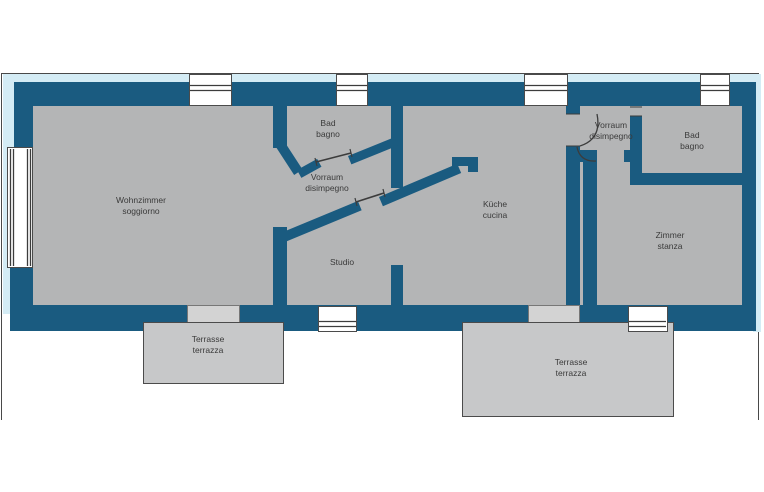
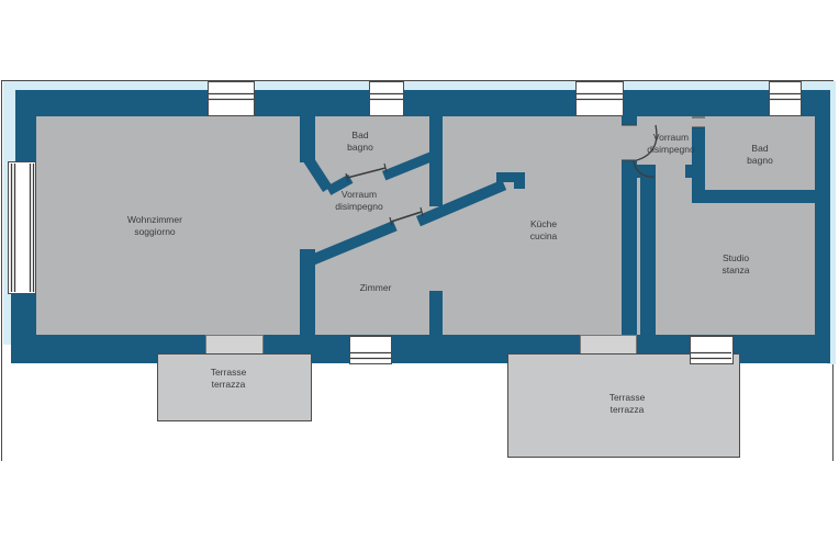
  Wohnzimmer
  soggiorno
  Bad
  bagno
  Vorraum
  disimpegno
- Studio
+ Zimmer
  Küche
  cucina
  Vorraum
  disimpegno
  Bad
  bagno
- Zimmer
+ Studio
  stanza
  Terrasse
  terrazza
  Terrasse
  terrazza
